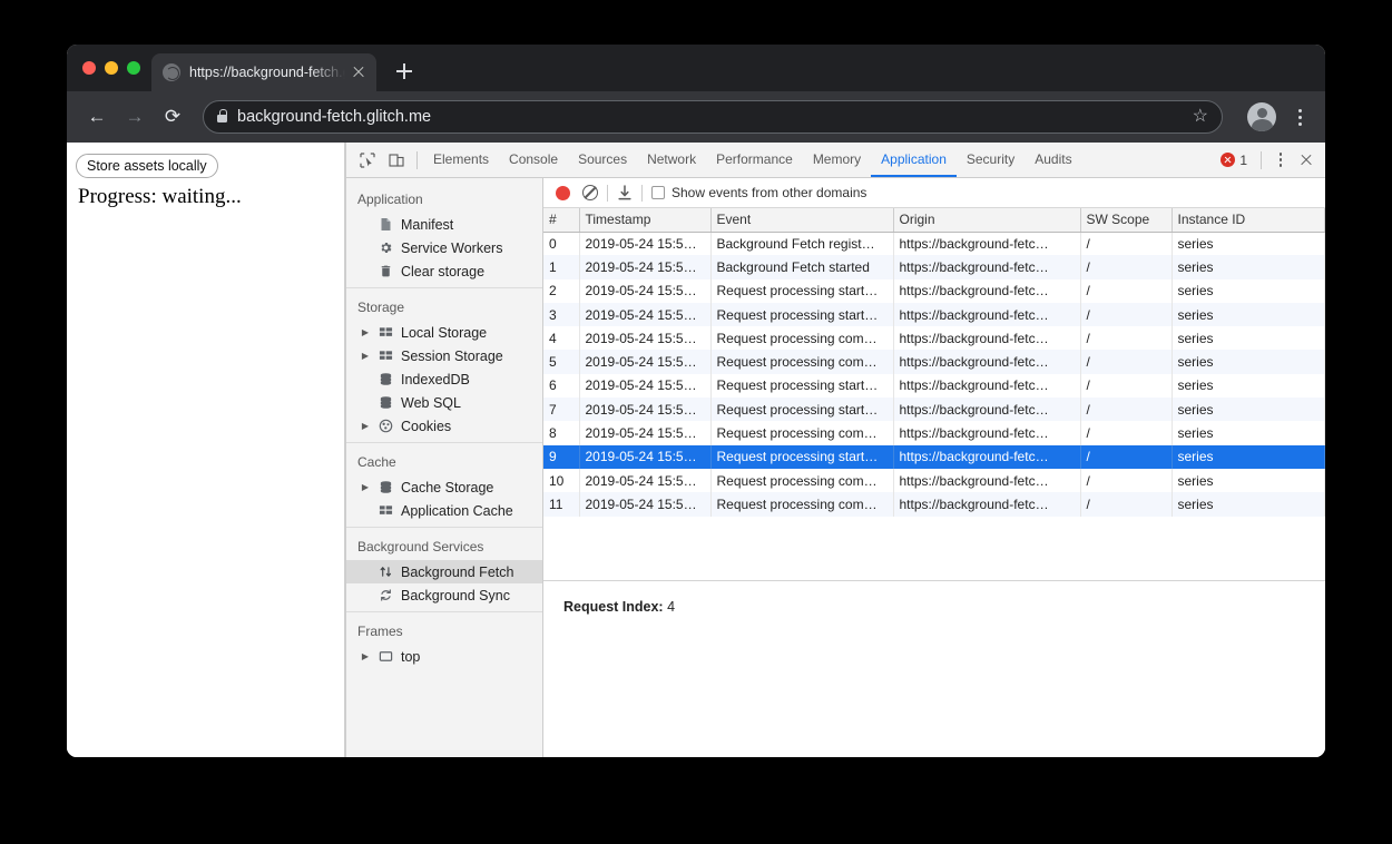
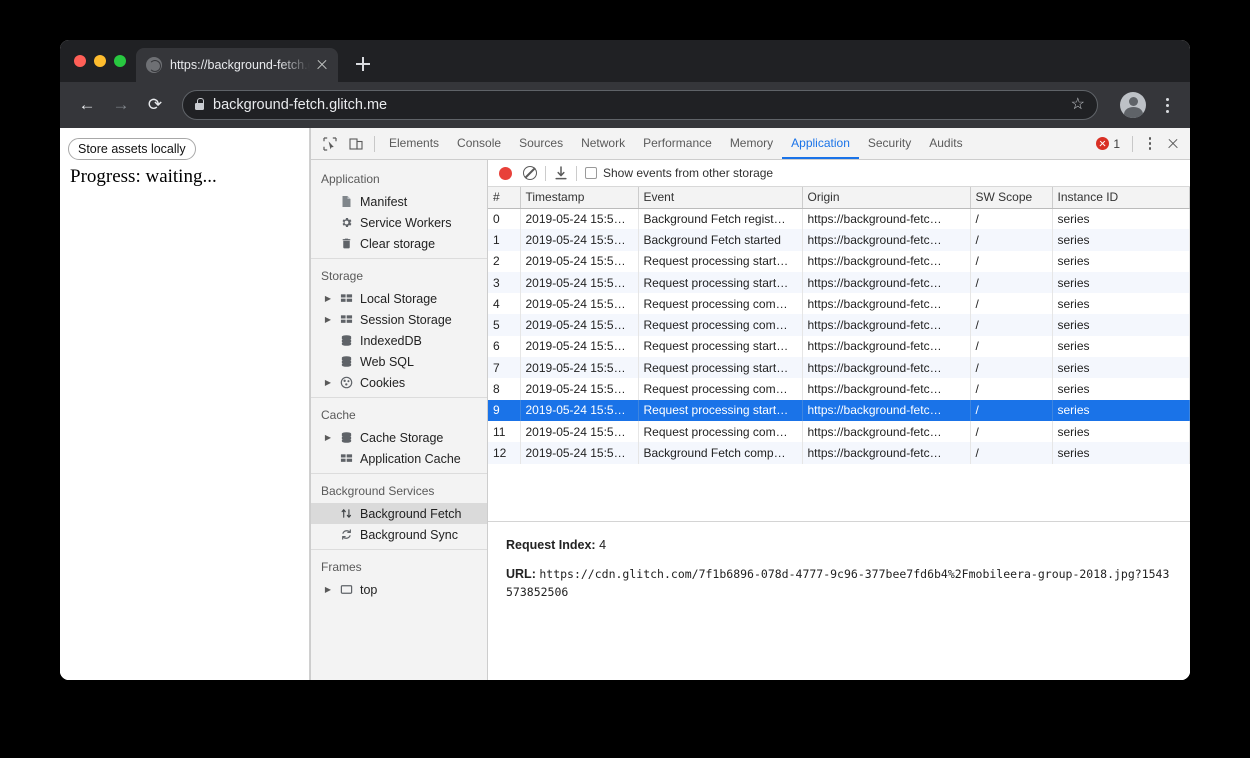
  https://background-fetch.
  ←
  →
  ⟳
  background-fetch.glitch.me
  ☆
  Store assets locally
  Progress: waiting...
  Elements
  Console
  Sources
  Network
  Performance
  Memory
  Application
  Security
  Audits
  1
  Application
  Manifest
  Service Workers
  Clear storage
  Storage
  ▶
  Local Storage
  ▶
  Session Storage
  IndexedDB
  Web SQL
  ▶
  Cookies
  Cache
  ▶
  Cache Storage
  Application Cache
  Background Services
  Background Fetch
  Background Sync
  Frames
  ▶
  top
- Show events from other domains
+ Show events from other storage
  #	Timestamp	Event	Origin	SW Scope	Instance ID
  0	2019-05-24 15:5…	Background Fetch regist…	https://background-fetc…	/	series
  1	2019-05-24 15:5…	Background Fetch started	https://background-fetc…	/	series
  2	2019-05-24 15:5…	Request processing start…	https://background-fetc…	/	series
  3	2019-05-24 15:5…	Request processing start…	https://background-fetc…	/	series
  4	2019-05-24 15:5…	Request processing com…	https://background-fetc…	/	series
  5	2019-05-24 15:5…	Request processing com…	https://background-fetc…	/	series
  6	2019-05-24 15:5…	Request processing start…	https://background-fetc…	/	series
  7	2019-05-24 15:5…	Request processing start…	https://background-fetc…	/	series
  8	2019-05-24 15:5…	Request processing com…	https://background-fetc…	/	series
  9	2019-05-24 15:5…	Request processing start…	https://background-fetc…	/	series
- 10	2019-05-24 15:5…	Request processing com…	https://background-fetc…	/	series
  11	2019-05-24 15:5…	Request processing com…	https://background-fetc…	/	series
+ 12	2019-05-24 15:5…	Background Fetch comp…	https://background-fetc…	/	series
  Request Index: 4
+ URL: https://cdn.glitch.com/7f1b6896-078d-4777-9c96-377bee7fd6b4%2Fmobileera-group-2018.jpg?1543573852506
